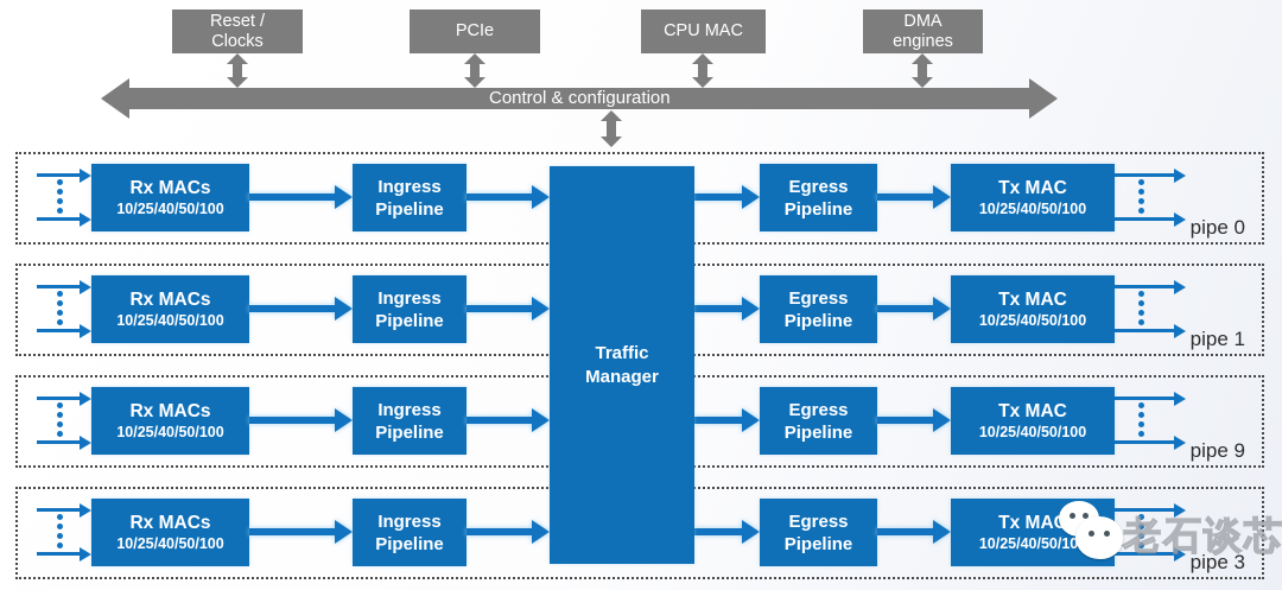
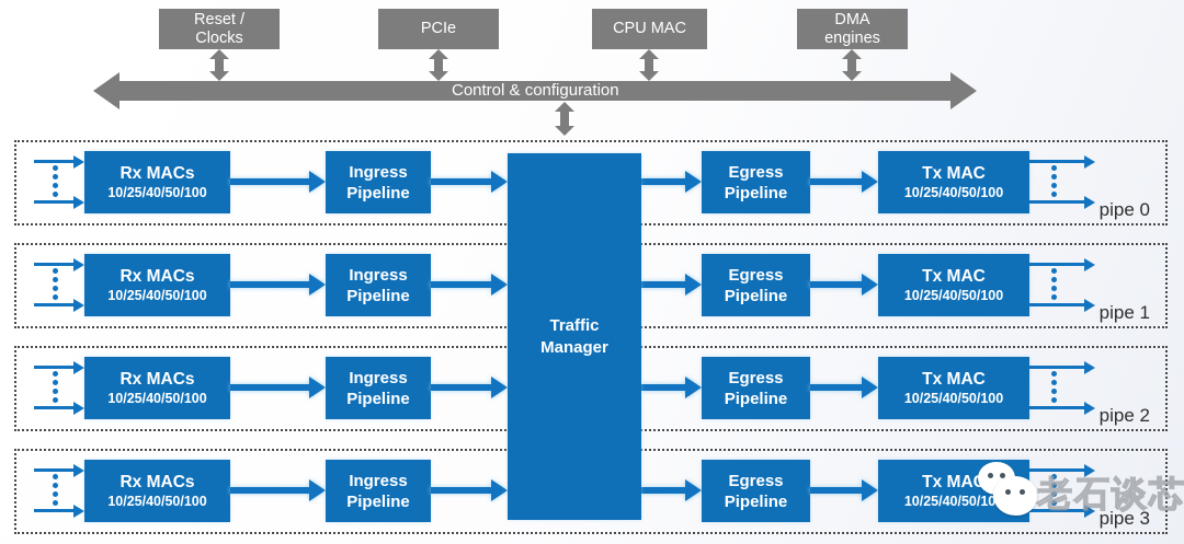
  Reset /
  Clocks
  PCIe
  CPU MAC
  DMA
  engines
  Control & configuration
  Rx MACs
  10/25/40/50/100
  Ingress
  Pipeline
  Egress
  Pipeline
  Tx MAC
  10/25/40/50/100
  pipe 0
  Rx MACs
  10/25/40/50/100
  Ingress
  Pipeline
  Egress
  Pipeline
  Tx MAC
  10/25/40/50/100
  pipe 1
  Rx MACs
  10/25/40/50/100
  Ingress
  Pipeline
  Egress
  Pipeline
  Tx MAC
  10/25/40/50/100
- pipe 9
+ pipe 2
  Rx MACs
  10/25/40/50/100
  Ingress
  Pipeline
  Egress
  Pipeline
  Tx MA
  10/25/40/50/10
  pipe 3
  Traffic
  Manager
  老石谈芯
